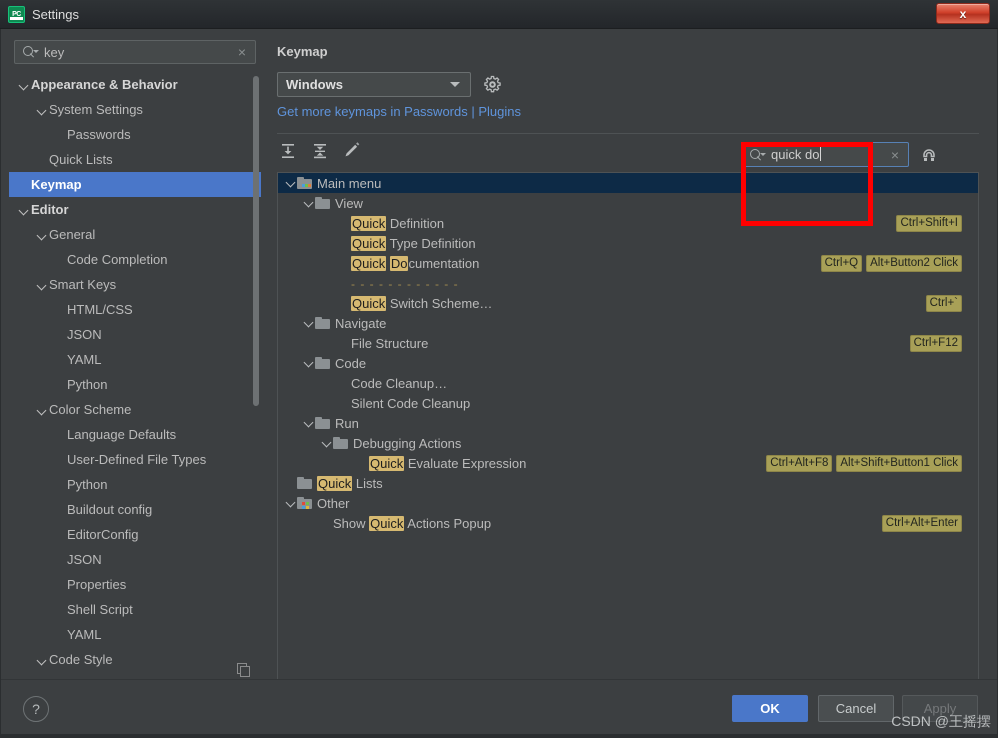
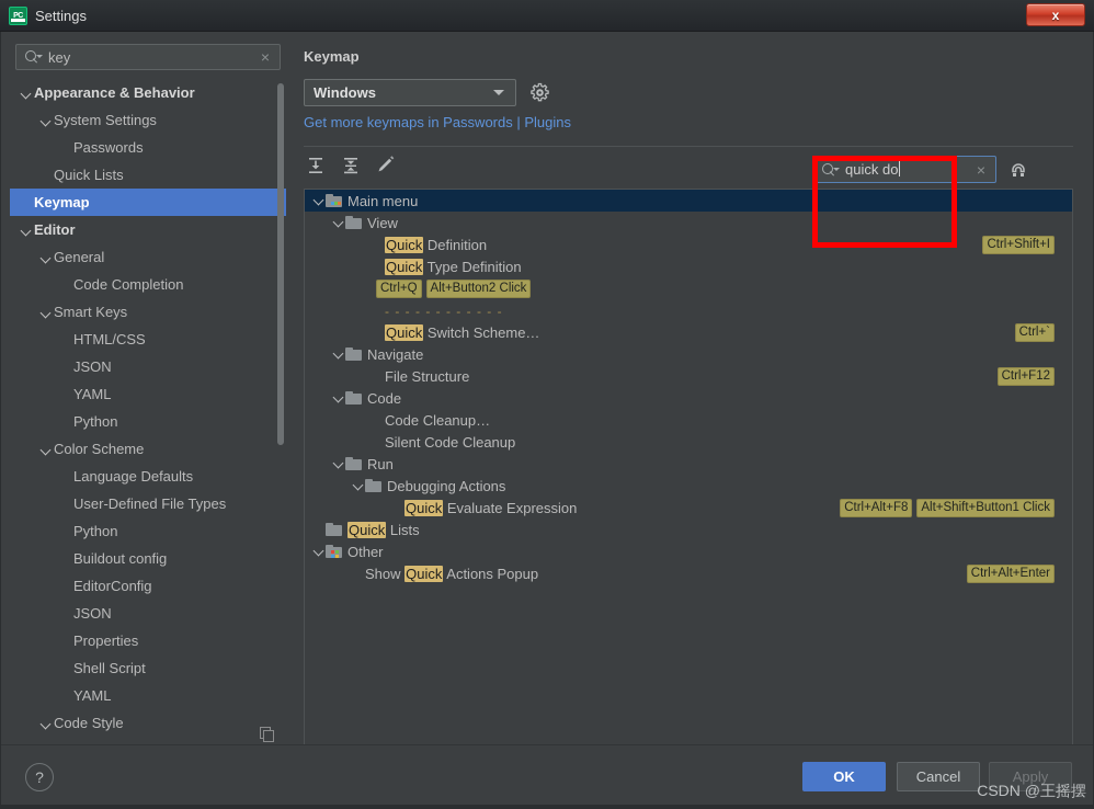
  Settings
  x
  key
  ×
  Appearance & Behavior
  System Settings
  Passwords
  Quick Lists
  Keymap
  Editor
  General
  Code Completion
  Smart Keys
  HTML/CSS
  JSON
  YAML
  Python
  Color Scheme
  Language Defaults
  User-Defined File Types
  Python
  Buildout config
  EditorConfig
  JSON
  Properties
  Shell Script
  YAML
  Code Style
  Keymap
  Windows
  Get more keymaps in Passwords | Plugins
  quick do
  ×
  Main menu
  View
  Quick Definition
  Ctrl+Shift+I
  Quick Type Definition
- Quick Documentation
  Ctrl+Q
  Alt+Button2 Click
  - - - - - - - - - - - -
  Quick Switch Scheme…
  Ctrl+`
  Navigate
  File Structure
  Ctrl+F12
  Code
  Code Cleanup…
  Silent Code Cleanup
  Run
  Debugging Actions
  Quick Evaluate Expression
  Ctrl+Alt+F8
  Alt+Shift+Button1 Click
  Quick Lists
  Other
  Show Quick Actions Popup
  Ctrl+Alt+Enter
  ?
  OK
  Cancel
  Apply
  CSDN @王摇摆
